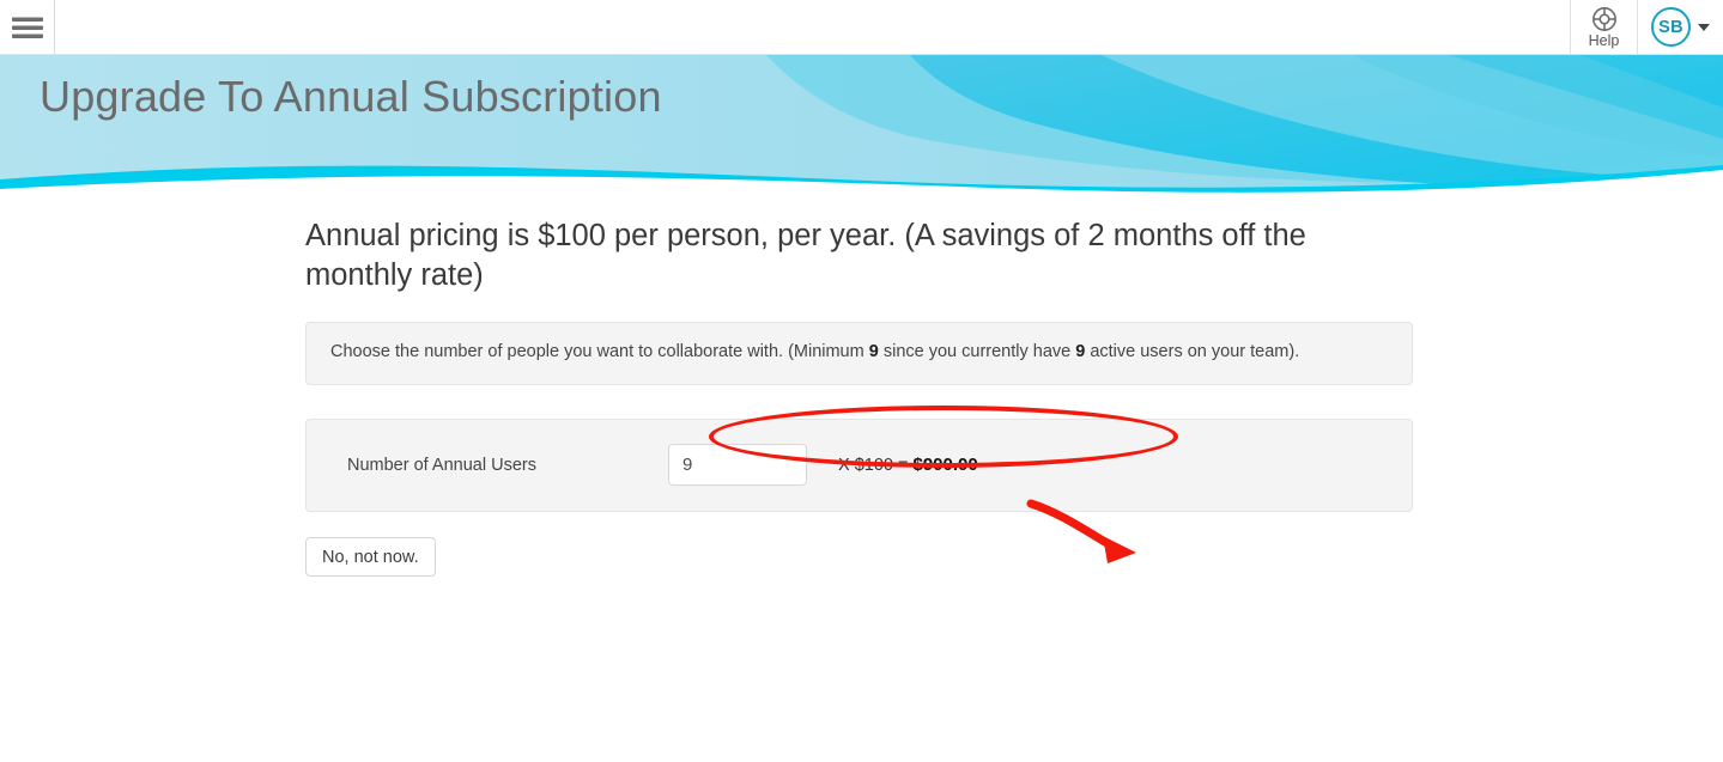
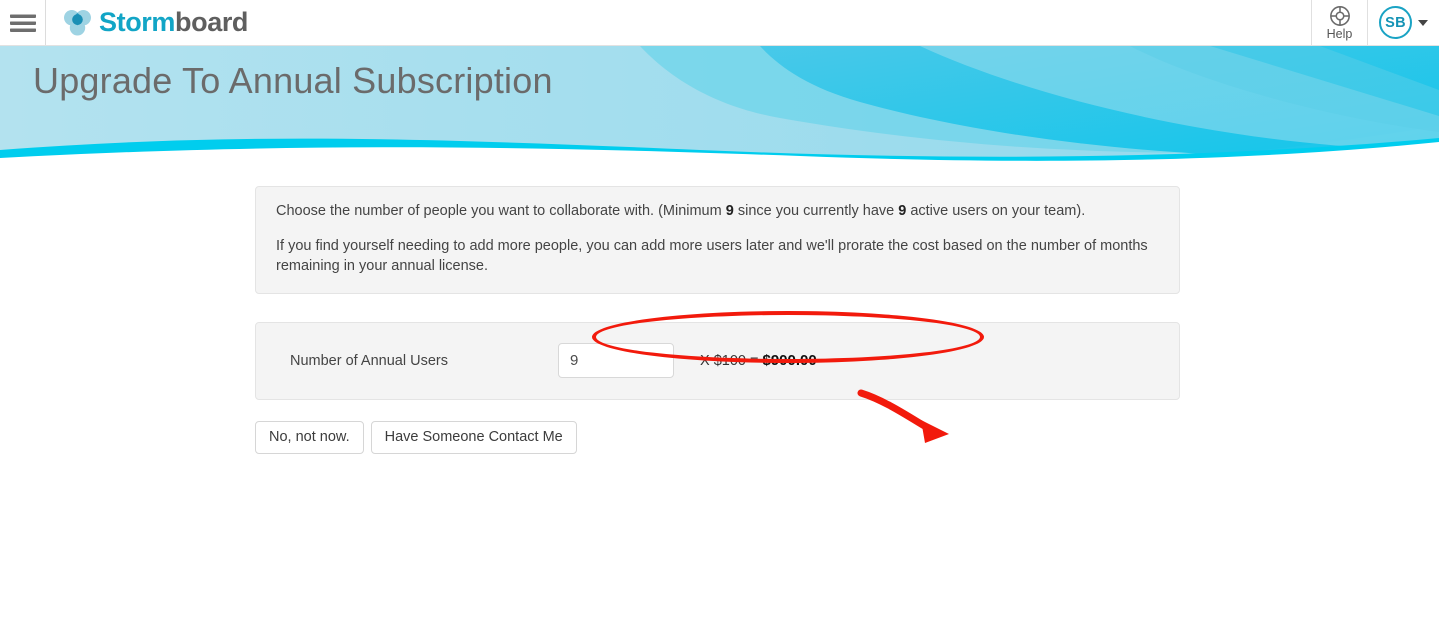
+ Stormboard
  Help
  SB
  Upgrade To Annual Subscription
- Annual pricing is $100 per person, per year. (A savings of 2 months off the monthly rate)
  Choose the number of people you want to collaborate with. (Minimum 9 since you currently have 9 active users on your team).
+ If you find yourself needing to add more people, you can add more users later and we'll prorate the cost based on the number of months remaining in your annual license.
  Number of Annual Users
  9
  X $100 = $900.00
  No, not now.
+ Have Someone Contact Me
